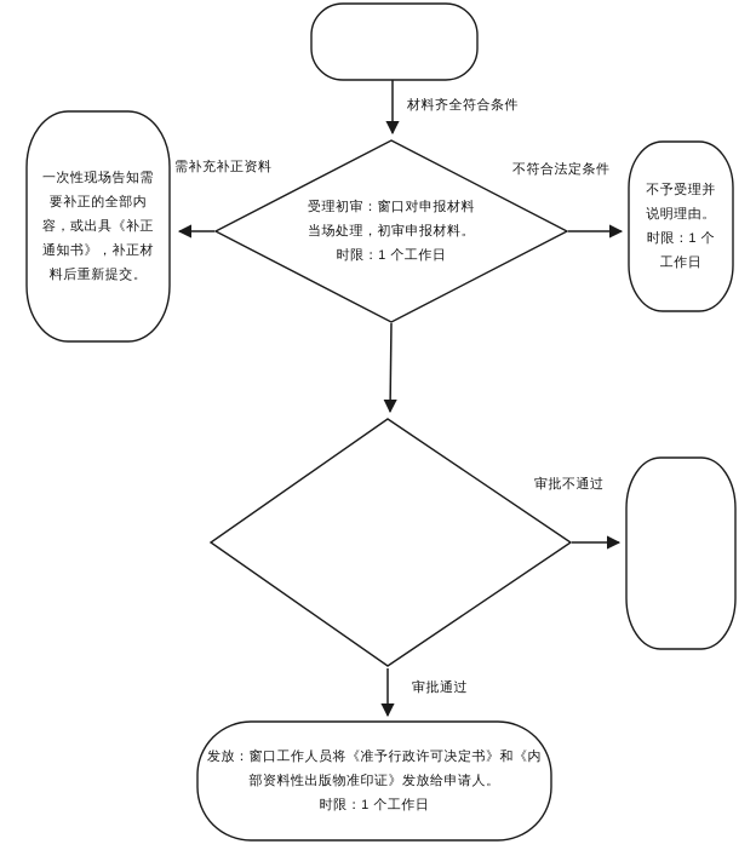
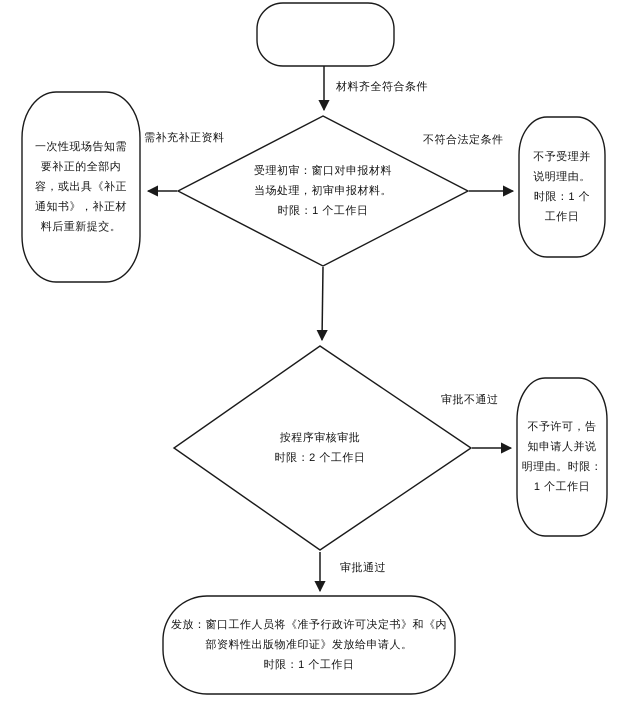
  受理初审：窗口对申报材料
  当场处理，初审申报材料。
  时限：1 个工作日
  一次性现场告知需
  要补正的全部内
  容，或出具《补正
  通知书》，补正材
  料后重新提交。
  不予受理并
  说明理由。
  时限：1 个
  工作日
+ 按程序审核审批
+ 时限：2 个工作日
+ 不予许可，告
+ 知申请人并说
+ 明理由。时限：
+ 1 个工作日
  发放：窗口工作人员将《准予行政许可决定书》和《内
  部资料性出版物准印证》发放给申请人。
  时限：1 个工作日
  材料齐全符合条件
  需补充补正资料
  不符合法定条件
  审批不通过
  审批通过
